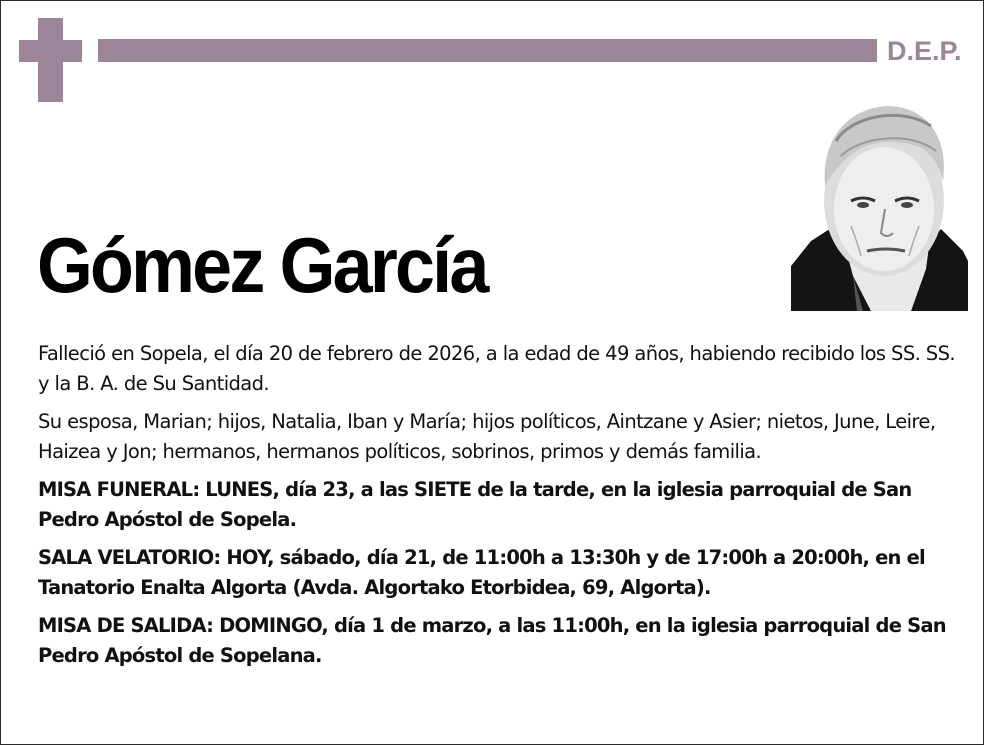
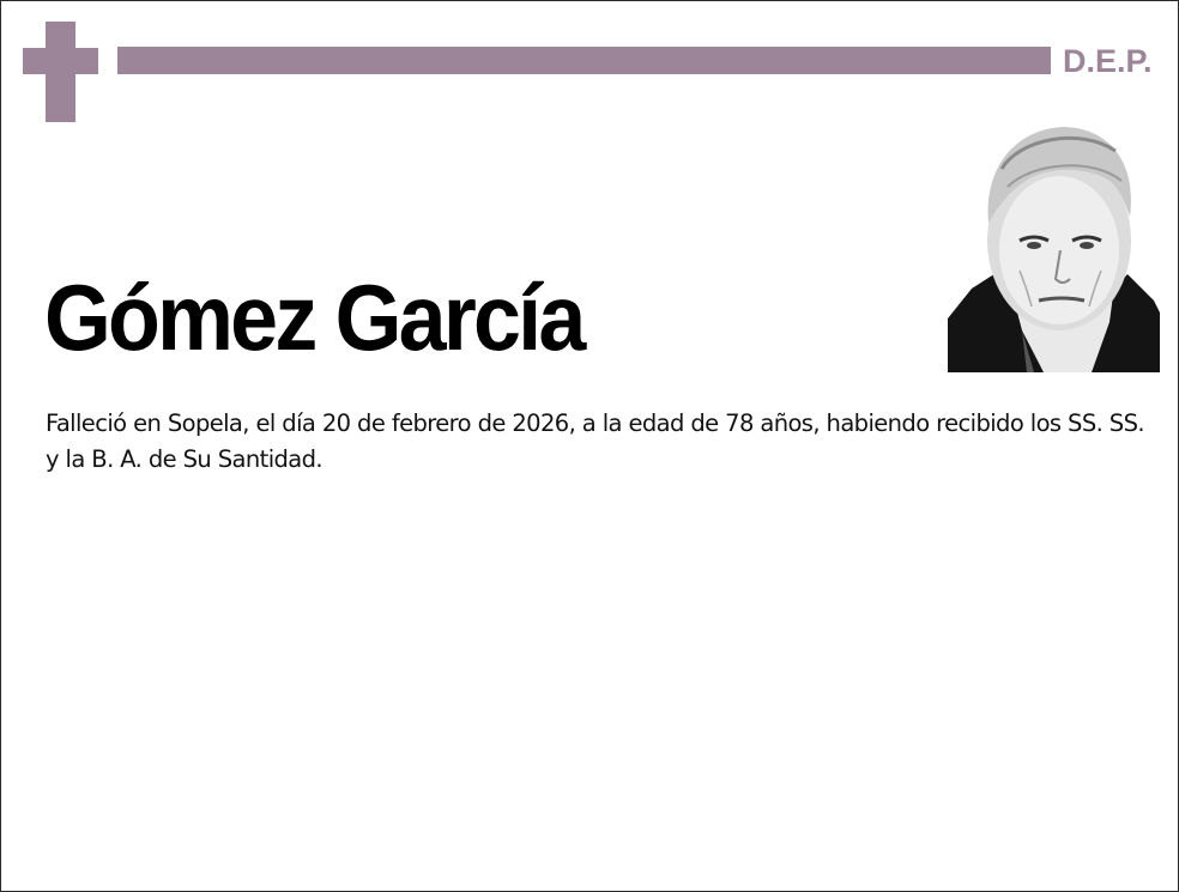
  D.E.P.
  Gómez García
- Falleció en Sopela, el día 20 de febrero de 2026, a la edad de 49 años, habiendo recibido los SS. SS. y la B. A. de Su Santidad.
+ Falleció en Sopela, el día 20 de febrero de 2026, a la edad de 78 años, habiendo recibido los SS. SS. y la B. A. de Su Santidad.
- Su esposa, Marian; hijos, Natalia, Iban y María; hijos políticos, Aintzane y Asier; nietos, June, Leire, Haizea y Jon; hermanos, hermanos políticos, sobrinos, primos y demás familia.
- MISA FUNERAL: LUNES, día 23, a las SIETE de la tarde, en la iglesia parroquial de San Pedro Apóstol de Sopela.
- SALA VELATORIO: HOY, sábado, día 21, de 11:00h a 13:30h y de 17:00h a 20:00h, en el Tanatorio Enalta Algorta (Avda. Algortako Etorbidea, 69, Algorta).
- MISA DE SALIDA: DOMINGO, día 1 de marzo, a las 11:00h, en la iglesia parroquial de San Pedro Apóstol de Sopelana.
